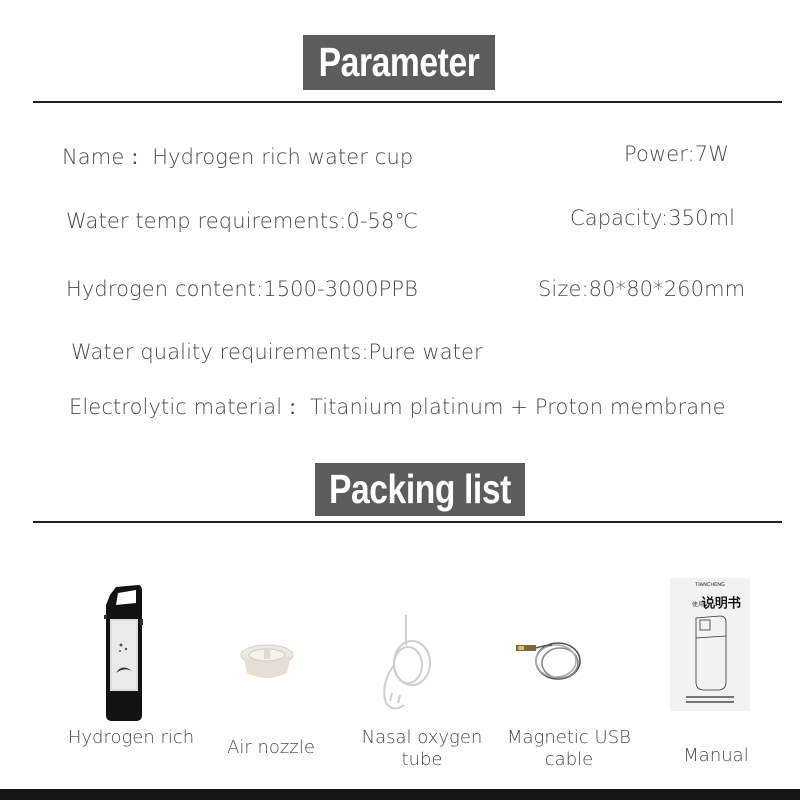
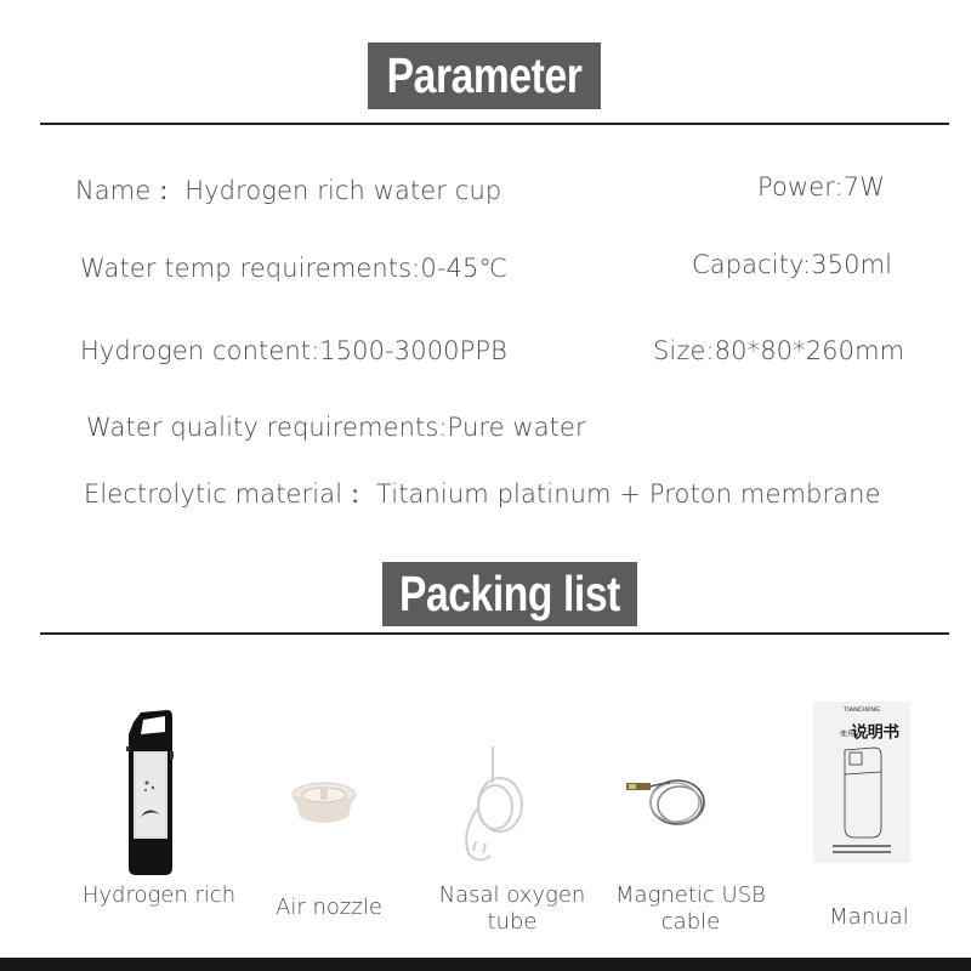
  Parameter
  Name： Hydrogen rich water cup
  Power:7W
- Water temp requirements:0-58℃
+ Water temp requirements:0-45℃
  Capacity:350ml
  Hydrogen content:1500-3000PPB
  Size:80*80*260mm
  Water quality requirements:Pure water
  Electrolytic material： Titanium platinum + Proton membrane
  Packing list
  Hydrogen rich
  Air nozzle
  Nasal oxygen
  tube
  Magnetic USB
  cable
  说明书
  Manual
